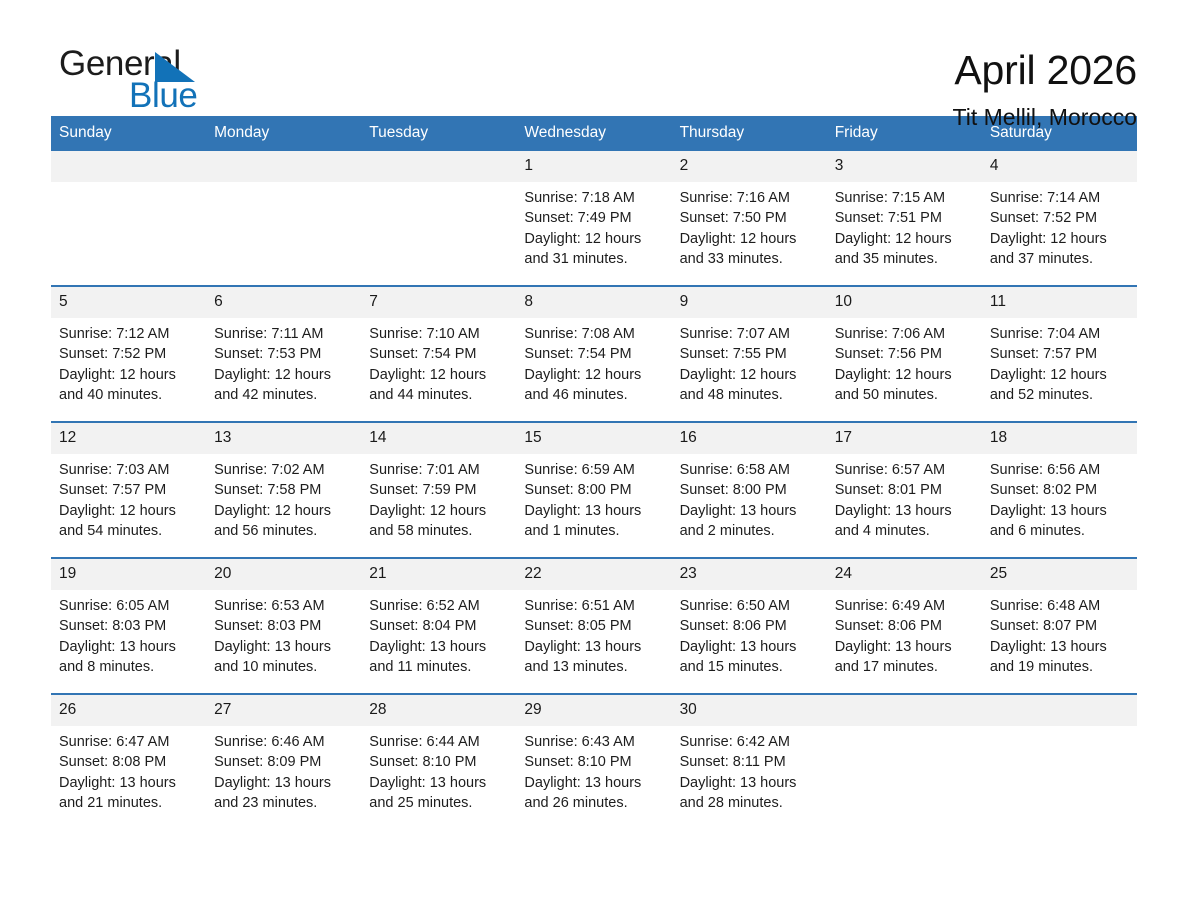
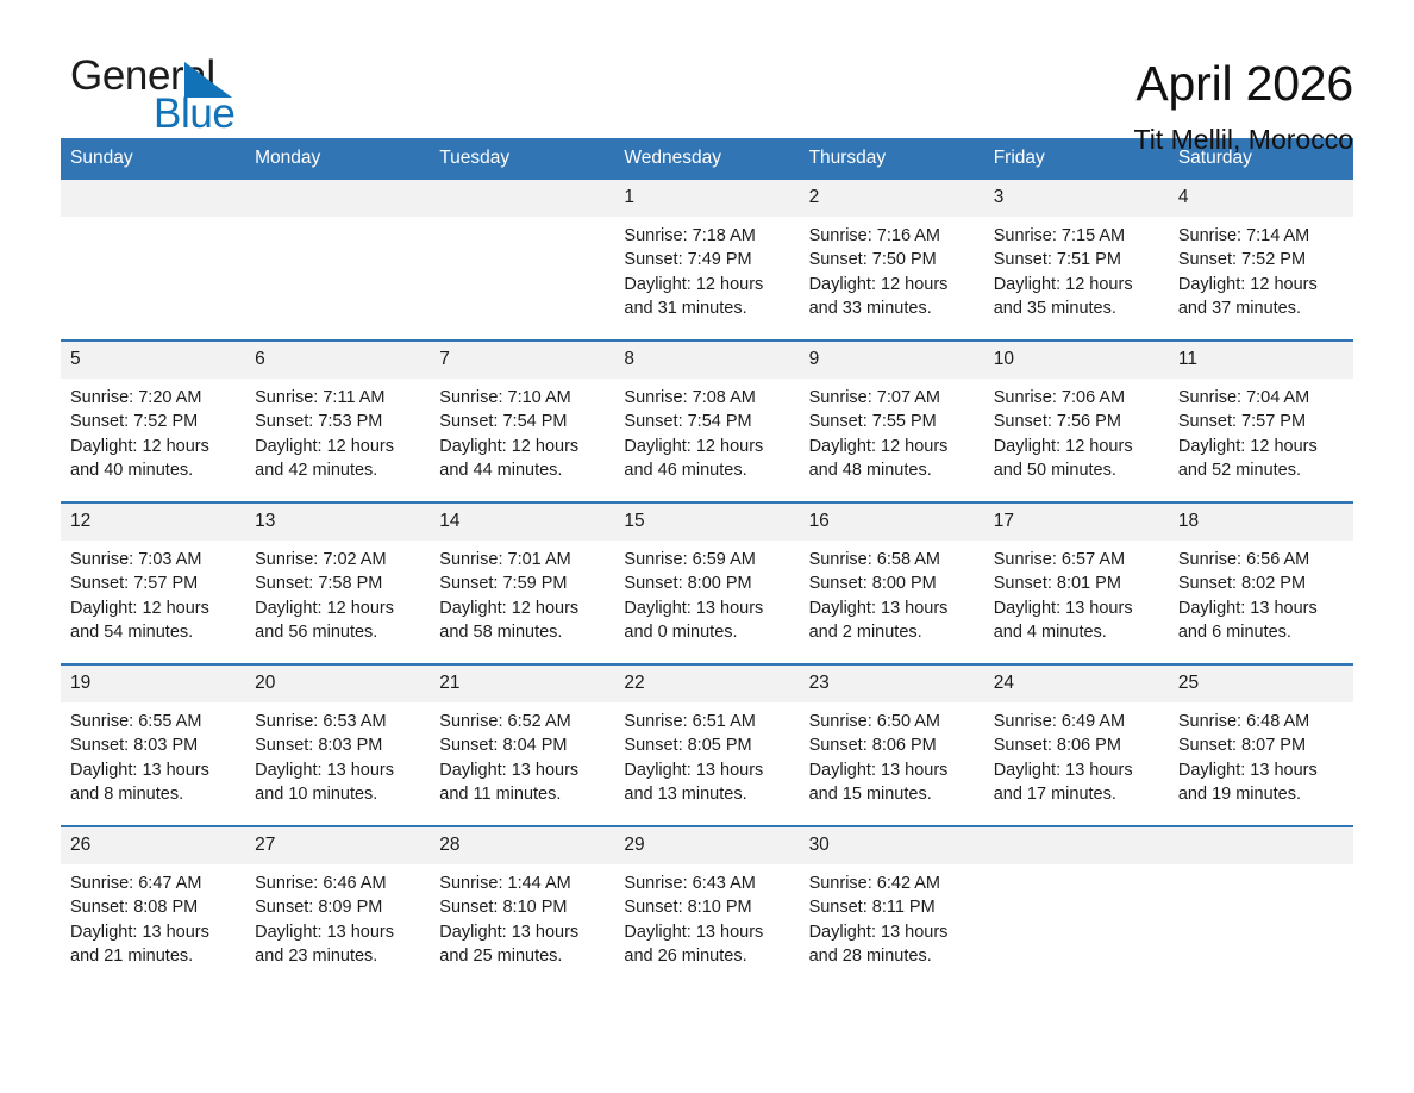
  General
  Blue
  April 2026
  Tit Mellil, Morocco
  Sunday
  Monday
  Tuesday
  Wednesday
  Thursday
  Friday
  Saturday
  1
  Sunrise: 7:18 AM
  Sunset: 7:49 PM
  Daylight: 12 hours
  and 31 minutes.
  2
  Sunrise: 7:16 AM
  Sunset: 7:50 PM
  Daylight: 12 hours
  and 33 minutes.
  3
  Sunrise: 7:15 AM
  Sunset: 7:51 PM
  Daylight: 12 hours
  and 35 minutes.
  4
  Sunrise: 7:14 AM
  Sunset: 7:52 PM
  Daylight: 12 hours
  and 37 minutes.
  5
- Sunrise: 7:12 AM
+ Sunrise: 7:20 AM
  Sunset: 7:52 PM
  Daylight: 12 hours
  and 40 minutes.
  6
  Sunrise: 7:11 AM
  Sunset: 7:53 PM
  Daylight: 12 hours
  and 42 minutes.
  7
  Sunrise: 7:10 AM
  Sunset: 7:54 PM
  Daylight: 12 hours
  and 44 minutes.
  8
  Sunrise: 7:08 AM
  Sunset: 7:54 PM
  Daylight: 12 hours
  and 46 minutes.
  9
  Sunrise: 7:07 AM
  Sunset: 7:55 PM
  Daylight: 12 hours
  and 48 minutes.
  10
  Sunrise: 7:06 AM
  Sunset: 7:56 PM
  Daylight: 12 hours
  and 50 minutes.
  11
  Sunrise: 7:04 AM
  Sunset: 7:57 PM
  Daylight: 12 hours
  and 52 minutes.
  12
  Sunrise: 7:03 AM
  Sunset: 7:57 PM
  Daylight: 12 hours
  and 54 minutes.
  13
  Sunrise: 7:02 AM
  Sunset: 7:58 PM
  Daylight: 12 hours
  and 56 minutes.
  14
  Sunrise: 7:01 AM
  Sunset: 7:59 PM
  Daylight: 12 hours
  and 58 minutes.
  15
  Sunrise: 6:59 AM
  Sunset: 8:00 PM
  Daylight: 13 hours
- and 1 minutes.
+ and 0 minutes.
  16
  Sunrise: 6:58 AM
  Sunset: 8:00 PM
  Daylight: 13 hours
  and 2 minutes.
  17
  Sunrise: 6:57 AM
  Sunset: 8:01 PM
  Daylight: 13 hours
  and 4 minutes.
  18
  Sunrise: 6:56 AM
  Sunset: 8:02 PM
  Daylight: 13 hours
  and 6 minutes.
  19
- Sunrise: 6:05 AM
+ Sunrise: 6:55 AM
  Sunset: 8:03 PM
  Daylight: 13 hours
  and 8 minutes.
  20
  Sunrise: 6:53 AM
  Sunset: 8:03 PM
  Daylight: 13 hours
  and 10 minutes.
  21
  Sunrise: 6:52 AM
  Sunset: 8:04 PM
  Daylight: 13 hours
  and 11 minutes.
  22
  Sunrise: 6:51 AM
  Sunset: 8:05 PM
  Daylight: 13 hours
  and 13 minutes.
  23
  Sunrise: 6:50 AM
  Sunset: 8:06 PM
  Daylight: 13 hours
  and 15 minutes.
  24
  Sunrise: 6:49 AM
  Sunset: 8:06 PM
  Daylight: 13 hours
  and 17 minutes.
  25
  Sunrise: 6:48 AM
  Sunset: 8:07 PM
  Daylight: 13 hours
  and 19 minutes.
  26
  Sunrise: 6:47 AM
  Sunset: 8:08 PM
  Daylight: 13 hours
  and 21 minutes.
  27
  Sunrise: 6:46 AM
  Sunset: 8:09 PM
  Daylight: 13 hours
  and 23 minutes.
  28
- Sunrise: 6:44 AM
+ Sunrise: 1:44 AM
  Sunset: 8:10 PM
  Daylight: 13 hours
  and 25 minutes.
  29
  Sunrise: 6:43 AM
  Sunset: 8:10 PM
  Daylight: 13 hours
  and 26 minutes.
  30
  Sunrise: 6:42 AM
  Sunset: 8:11 PM
  Daylight: 13 hours
  and 28 minutes.
